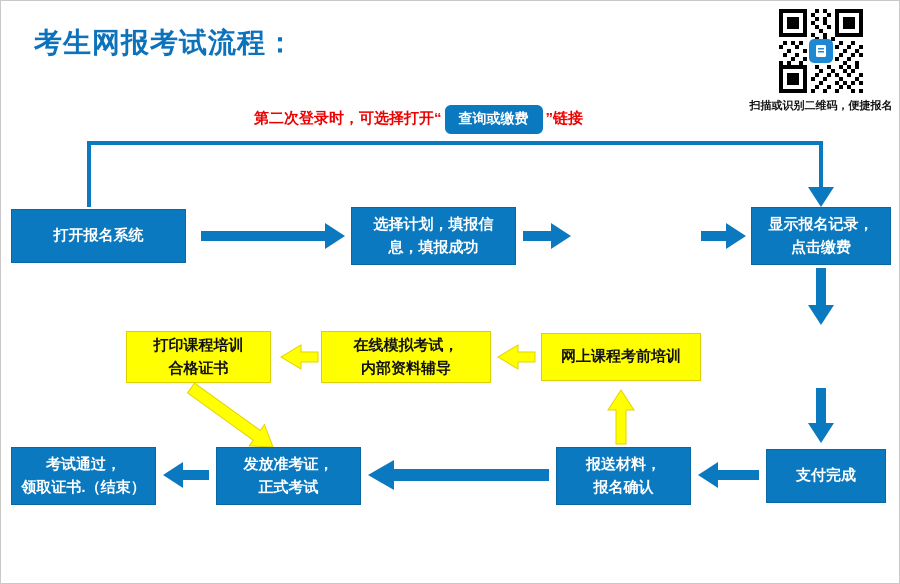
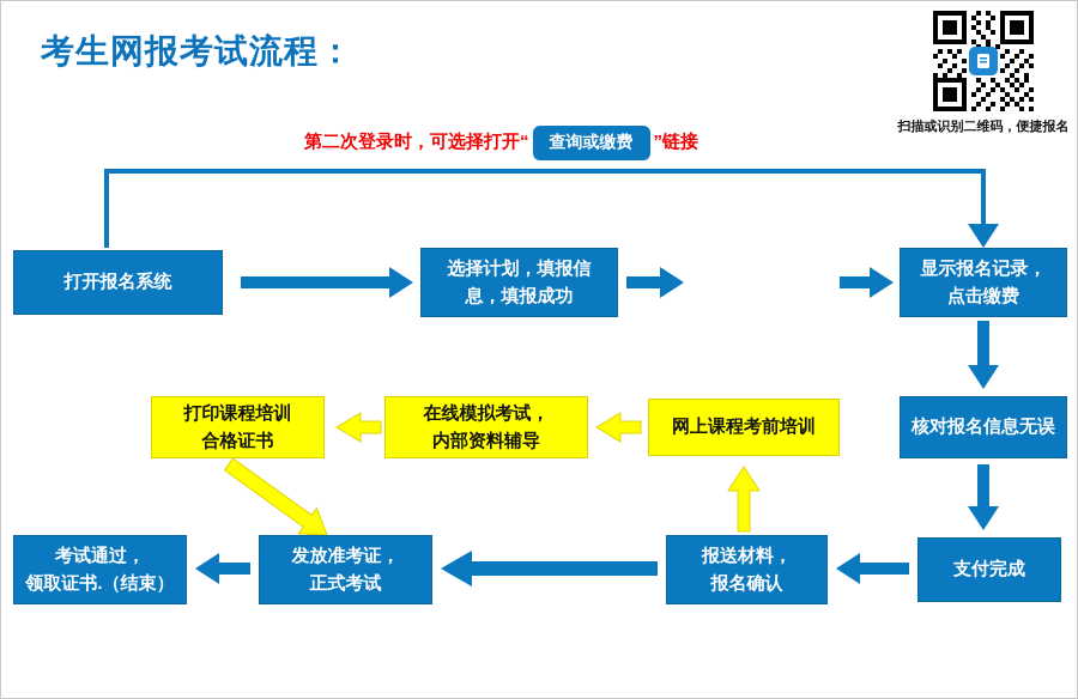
  考生网报考试流程：
  第二次登录时，可选择打开“
  查询或缴费
  ”链接
  扫描或识别二维码，便捷报名
  打开报名系统
  选择计划，填报信
  息，填报成功
  显示报名记录，
  点击缴费
  打印课程培训
  合格证书
  在线模拟考试，
  内部资料辅导
  网上课程考前培训
+ 核对报名信息无误
  考试通过，
  领取证书.（结束）
  发放准考证，
  正式考试
  报送材料，
  报名确认
  支付完成
